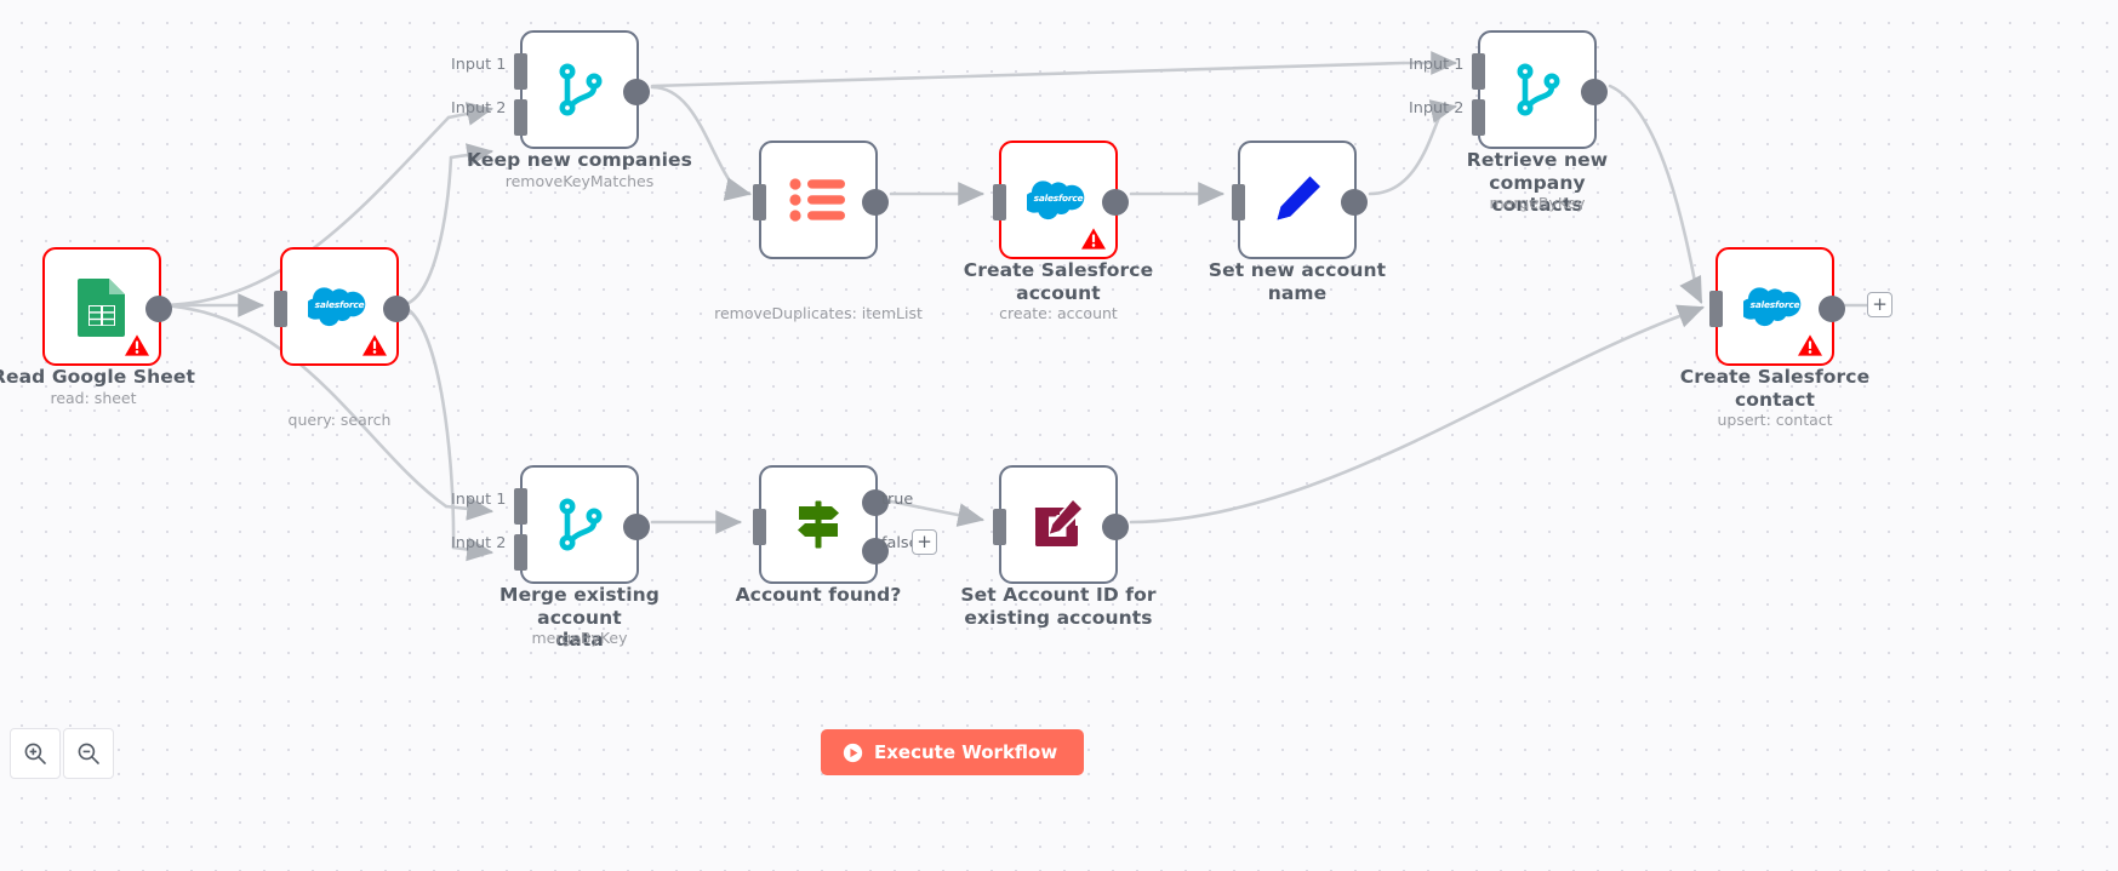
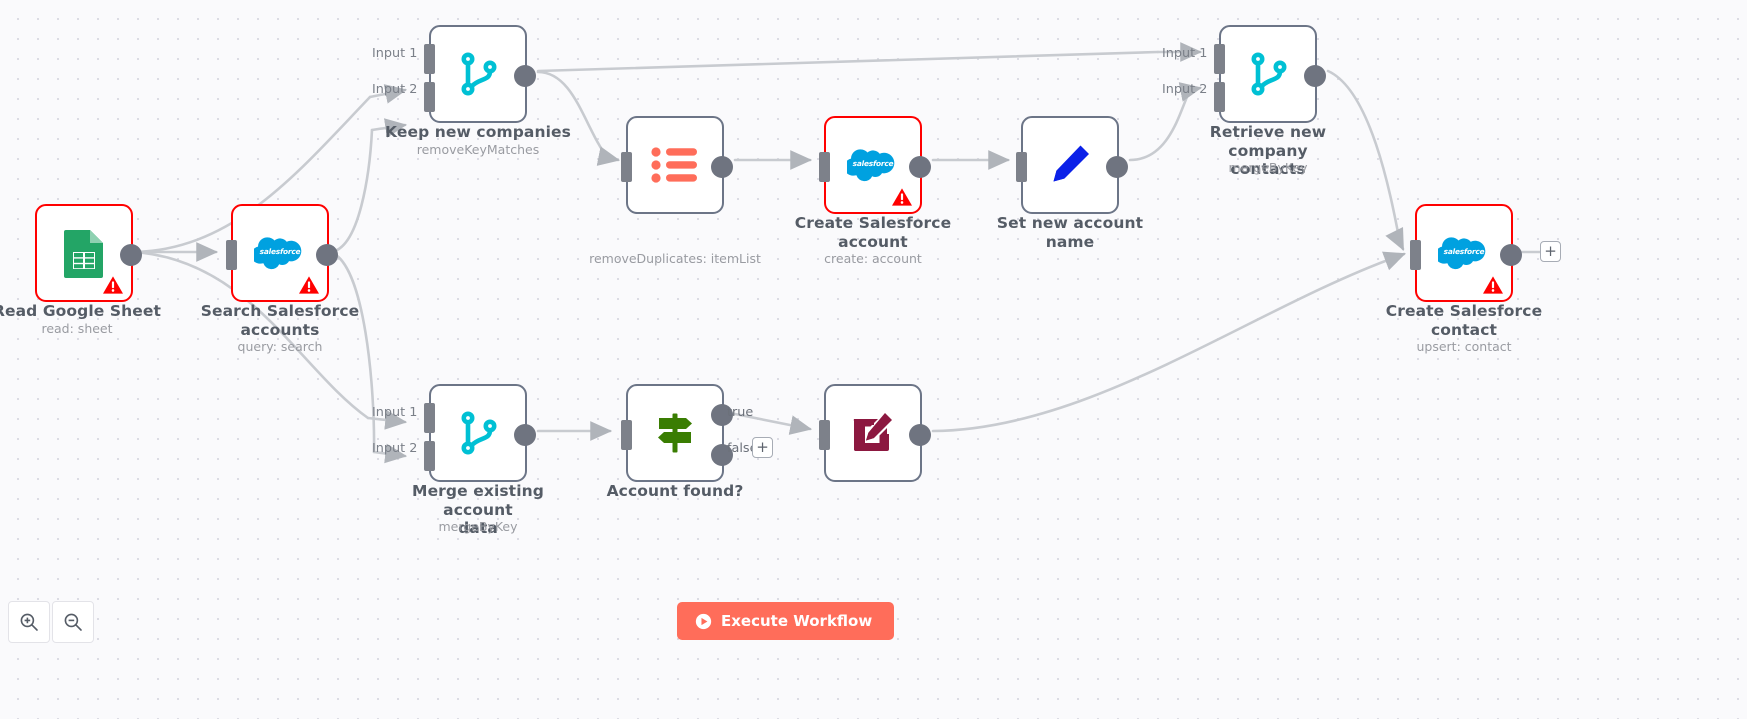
  ead Google Sheet
  read: sheet
  salesforce
+ Search Salesforce
+ accounts
  query: search
  Input 1
  Input 2
  Keep new companies
  removeKeyMatches
  removeDuplicates: itemList
  salesforce
  Create Salesforce
  account
  create: account
  Set new account name
  Input 1
  Input 2
  Retrieve new company
  contacts
  mergeByKey
  salesforce
  Create Salesforce
  contact
  upsert: contact
  +
  Input 1
  Input 2
  Merge existing account
  data
  mergeByKey
  true
  fals
  +
  Account found?
- Set Account ID for
- existing accounts
  Execute Workflow
